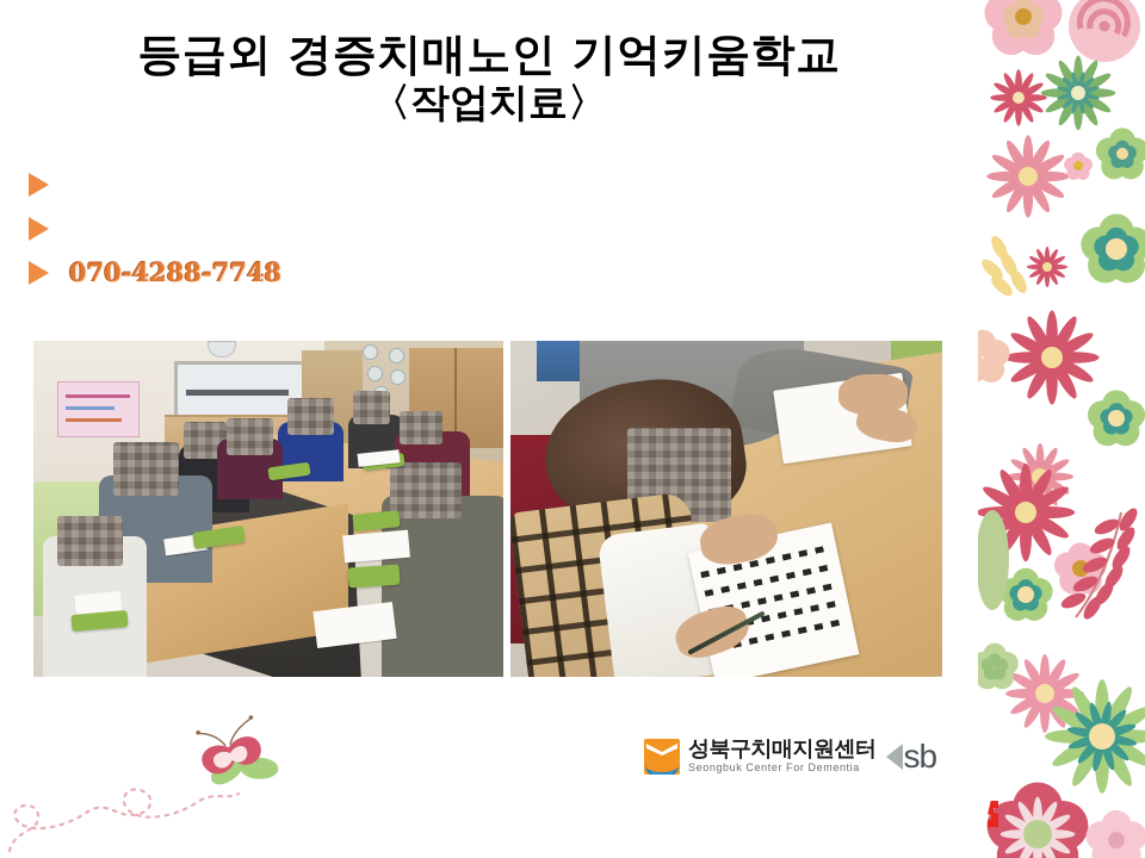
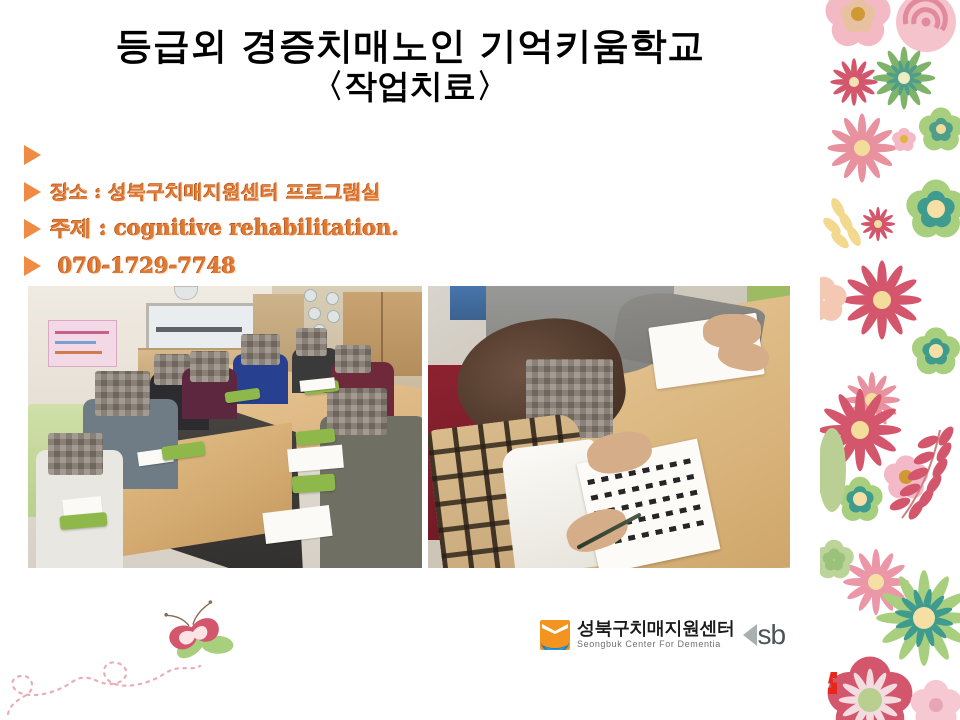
  등급외 경증치매노인 기억키움학교
  〈작업치료〉
+ 장소 : 성북구치매지원센터 프로그램실
+ 주제 : cognitive rehabilitation.
- 070-4288-7748
+ 070-1729-7748
  성북구치매지원센터
  Seongbuk Center For Dementia
  sb
